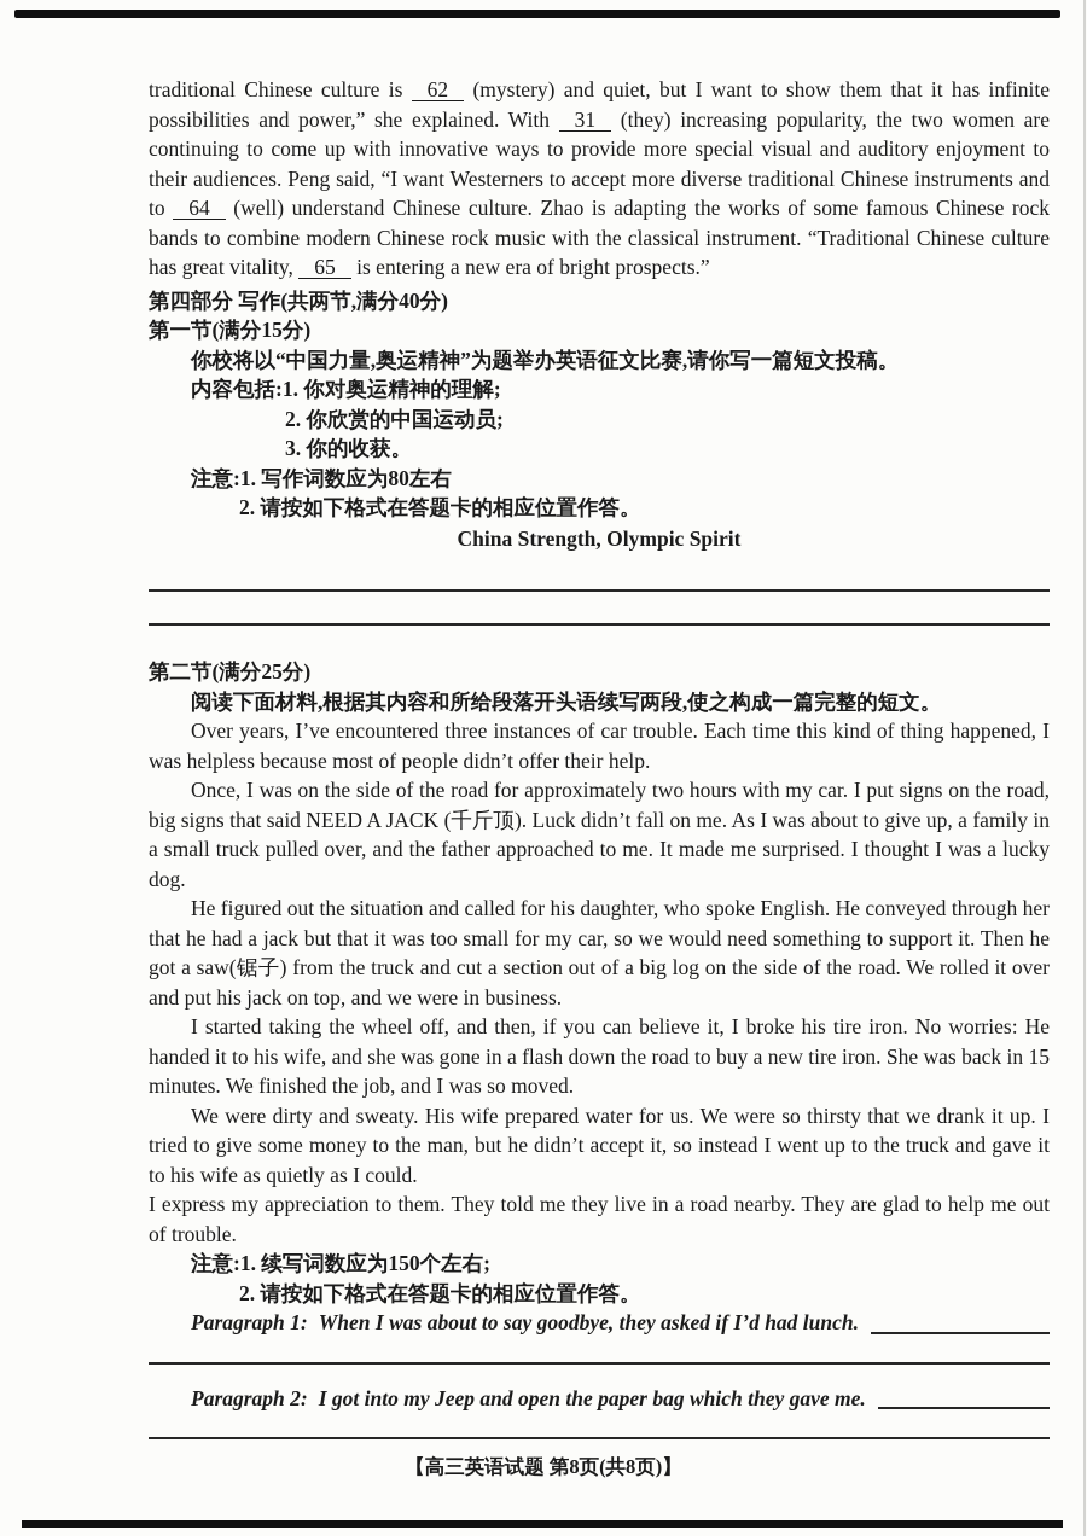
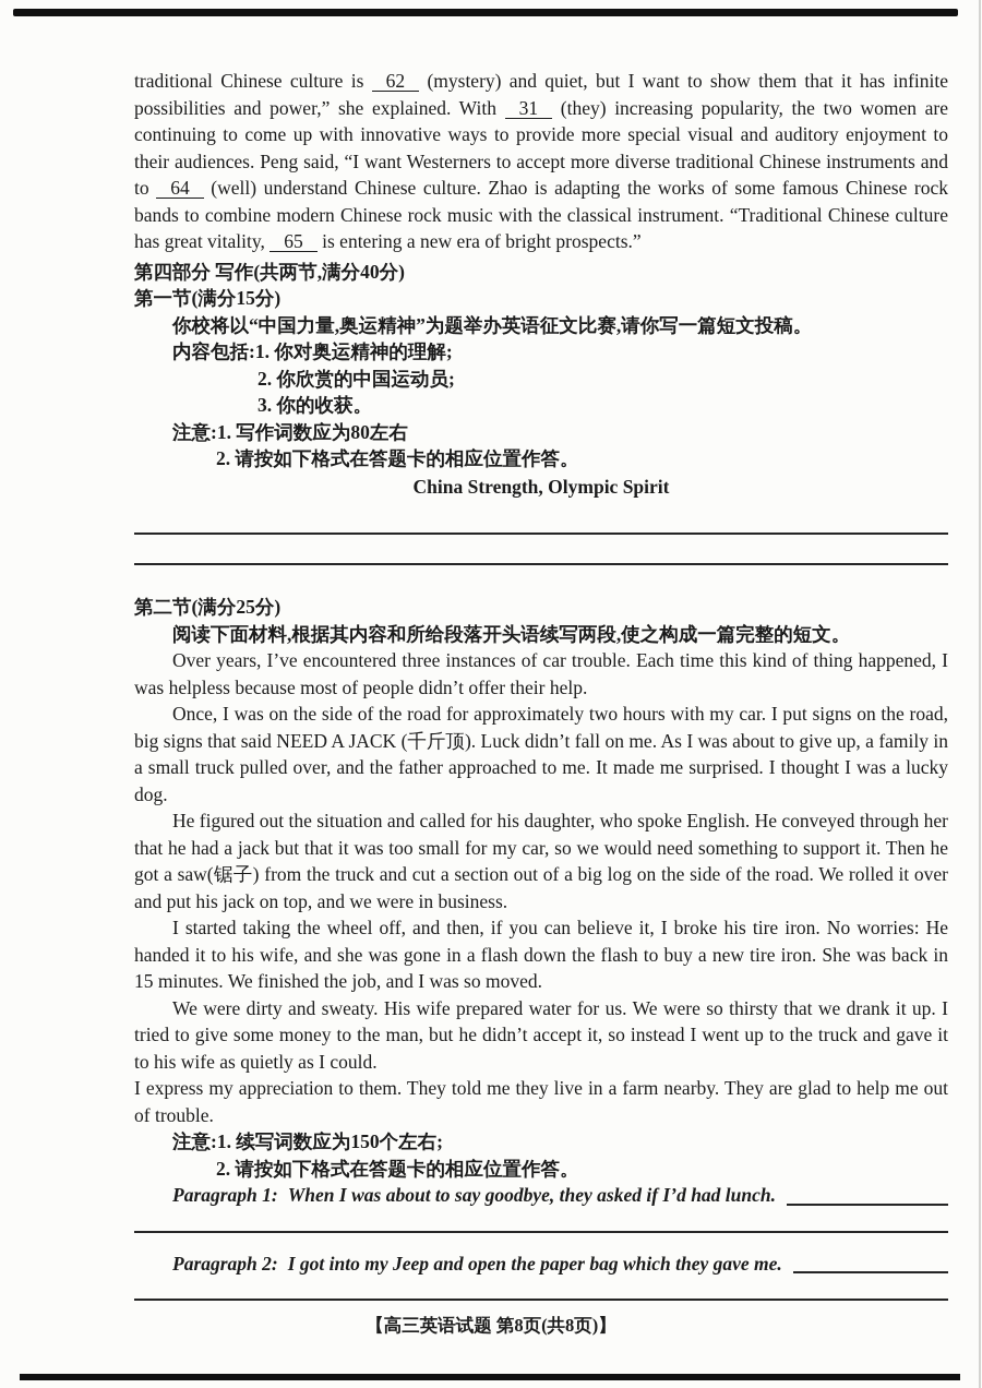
  traditional Chinese culture is 62 (mystery) and quiet, but I want to show them that it has infinite possibilities and power,” she explained. With 31 (they) increasing popularity, the two women are continuing to come up with innovative ways to provide more special visual and auditory enjoyment to their audiences. Peng said, “I want Westerners to accept more diverse traditional Chinese instruments and to 64 (well) understand Chinese culture. Zhao is adapting the works of some famous Chinese rock bands to combine modern Chinese rock music with the classical instrument. “Traditional Chinese culture has great vitality, 65 is entering a new era of bright prospects.”
  第四部分 写作(共两节,满分40分)
  第一节(满分15分)
  你校将以“中国力量,奥运精神”为题举办英语征文比赛,请你写一篇短文投稿。
  内容包括:1. 你对奥运精神的理解;
  2. 你欣赏的中国运动员;
  3. 你的收获。
  注意:1. 写作词数应为80左右
  2. 请按如下格式在答题卡的相应位置作答。
  China Strength, Olympic Spirit
  第二节(满分25分)
  阅读下面材料,根据其内容和所给段落开头语续写两段,使之构成一篇完整的短文。
  Over years, I’ve encountered three instances of car trouble. Each time this kind of thing happened, I was helpless because most of people didn’t offer their help.
  Once, I was on the side of the road for approximately two hours with my car. I put signs on the road, big signs that said NEED A JACK (千斤顶). Luck didn’t fall on me. As I was about to give up, a family in a small truck pulled over, and the father approached to me. It made me surprised. I thought I was a lucky dog.
  He figured out the situation and called for his daughter, who spoke English. He conveyed through her that he had a jack but that it was too small for my car, so we would need something to support it. Then he got a saw(锯子) from the truck and cut a section out of a big log on the side of the road. We rolled it over and put his jack on top, and we were in business.
- I started taking the wheel off, and then, if you can believe it, I broke his tire iron. No worries: He handed it to his wife, and she was gone in a flash down the road to buy a new tire iron. She was back in 15 minutes. We finished the job, and I was so moved.
+ I started taking the wheel off, and then, if you can believe it, I broke his tire iron. No worries: He handed it to his wife, and she was gone in a flash down the flash to buy a new tire iron. She was back in 15 minutes. We finished the job, and I was so moved.
  We were dirty and sweaty. His wife prepared water for us. We were so thirsty that we drank it up. I tried to give some money to the man, but he didn’t accept it, so instead I went up to the truck and gave it to his wife as quietly as I could.
- I express my appreciation to them. They told me they live in a road nearby. They are glad to help me out of trouble.
+ I express my appreciation to them. They told me they live in a farm nearby. They are glad to help me out of trouble.
  注意:1. 续写词数应为150个左右;
  2. 请按如下格式在答题卡的相应位置作答。
  Paragraph 1:
  When I was about to say goodbye, they asked if I’d had lunch.
  Paragraph 2:
  I got into my Jeep and open the paper bag which they gave me.
  【高三英语试题 第8页(共8页)】
